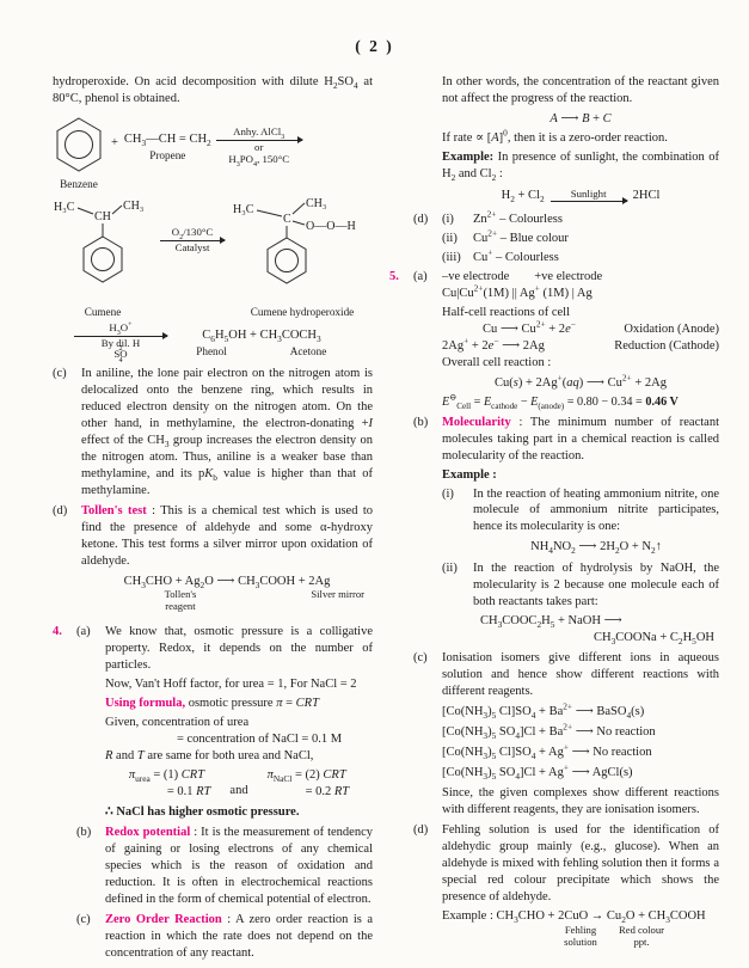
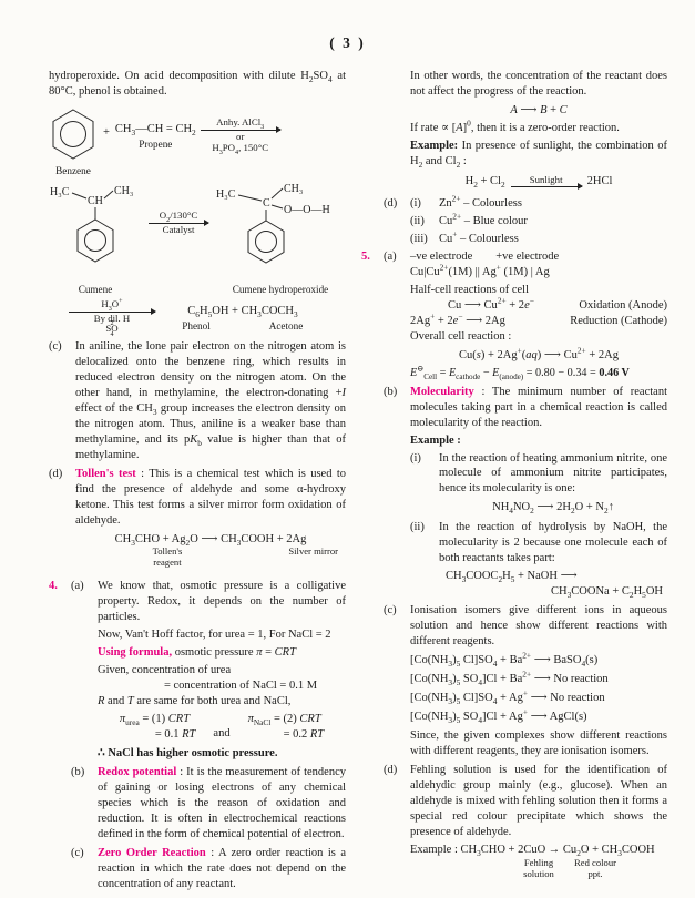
- ( 2 )
+ ( 3 )
  hydroperoxide. On acid decomposition with dilute H2SO4 at 80°C, phenol is obtained.
  Benzene
  +
  CH3—CH = CH2
  Propene
  Anhy. AlCl
  or
  H PO , 150°C
  H₃C
  CH
  CH₃
  Cumene
  O /130°C
  Catalyst
  H₃C
  C
  CH₃
  O—O—H
  Cumene hydroperoxide
  By dil. H
  SO
  C6H5OH + CH3COCH3
  Phenol
  Acetone
  (c)
  In aniline, the lone pair electron on the nitrogen atom is delocalized onto the benzene ring, which results in reduced electron density on the nitrogen atom. On the other hand, in methylamine, the electron-donating +I effect of the CH3 group increases the electron density on the nitrogen atom. Thus, aniline is a weaker base than methylamine, and its pKb value is higher than that of methylamine.
  (d)
- Tollen's test : This is a chemical test which is used to find the presence of aldehyde and some α-hydroxy ketone. This test forms a silver mirror upon oxidation of aldehyde.
+ Tollen's test : This is a chemical test which is used to find the presence of aldehyde and some α-hydroxy ketone. This test forms a silver mirror form oxidation of aldehyde.
  CH3CHO + Ag2O ⟶ CH3COOH + 2Ag
  Tollen's reagent
  Silver mirror
  4.
  (a)
  We know that, osmotic pressure is a colligative property. Redox, it depends on the number of particles.
  Now, Van't Hoff factor, for urea = 1, For NaCl = 2
  Using formula, osmotic pressure π = CRT
  Given, concentration of urea
  = concentration of NaCl = 0.1 M
  R and T are same for both urea and NaCl,
  πurea = (1) CRT
  = 0.1 RT
  and
  πNaCl = (2) CRT
  = 0.2 RT
  ∴ NaCl has higher osmotic pressure.
  (b)
  Redox potential : It is the measurement of tendency of gaining or losing electrons of any chemical species which is the reason of oxidation and reduction. It is often in electrochemical reactions defined in the form of chemical potential of electron.
  (c)
  Zero Order Reaction : A zero order reaction is a reaction in which the rate does not depend on the concentration of any reactant.
- In other words, the concentration of the reactant given not affect the progress of the reaction.
+ In other words, the concentration of the reactant does not affect the progress of the reaction.
  A ⟶ B + C
  If rate ∝ [A]0, then it is a zero-order reaction.
  Example: In presence of sunlight, the combination of H2 and Cl2 :
  H2 + Cl2
  Sunlight
  2HCl
  (d)
  (i)
  Zn2+ – Colourless
  (ii)
  Cu2+ – Blue colour
  (iii)
  Cu+ – Colourless
  5.
  (a)
  –ve electrode +ve electrode
  Cu|Cu2+(1M) || Ag+ (1M) | Ag
  Half-cell reactions of cell
  Cu ⟶ Cu2+ + 2e−
  Oxidation (Anode)
  2Ag+ + 2e− ⟶ 2Ag
  Reduction (Cathode)
  Overall cell reaction :
  Cu(s) + 2Ag+(aq) ⟶ Cu2+ + 2Ag
  E⊖Cell = Ecathode − E(anode) = 0.80 − 0.34 = 0.46 V
  (b)
  Molecularity : The minimum number of reactant molecules taking part in a chemical reaction is called molecularity of the reaction.
  Example :
  (i)
  In the reaction of heating ammonium nitrite, one molecule of ammonium nitrite participates, hence its molecularity is one:
  NH4NO2 ⟶ 2H2O + N2↑
  (ii)
  In the reaction of hydrolysis by NaOH, the molecularity is 2 because one molecule each of both reactants takes part:
  CH3COOC2H5 + NaOH ⟶
  CH3COONa + C2H5OH
  (c)
  Ionisation isomers give different ions in aqueous solution and hence show different reactions with different reagents.
  [Co(NH3)5 Cl]SO4 + Ba2+ ⟶ BaSO4(s)
  [Co(NH3)5 SO4]Cl + Ba2+ ⟶ No reaction
  [Co(NH3)5 Cl]SO4 + Ag+ ⟶ No reaction
  [Co(NH3)5 SO4]Cl + Ag+ ⟶ AgCl(s)
  Since, the given complexes show different reactions with different reagents, they are ionisation isomers.
  (d)
  Fehling solution is used for the identification of aldehydic group mainly (e.g., glucose). When an aldehyde is mixed with fehling solution then it forms a special red colour precipitate which shows the presence of aldehyde.
  Example : CH3CHO + 2CuO → Cu2O + CH3COOH
  Fehling solution
  Red colour ppt.
